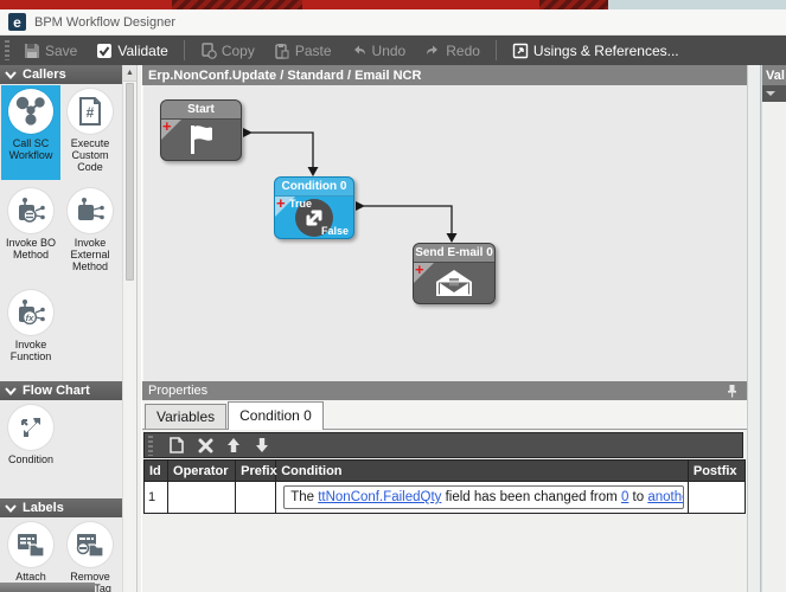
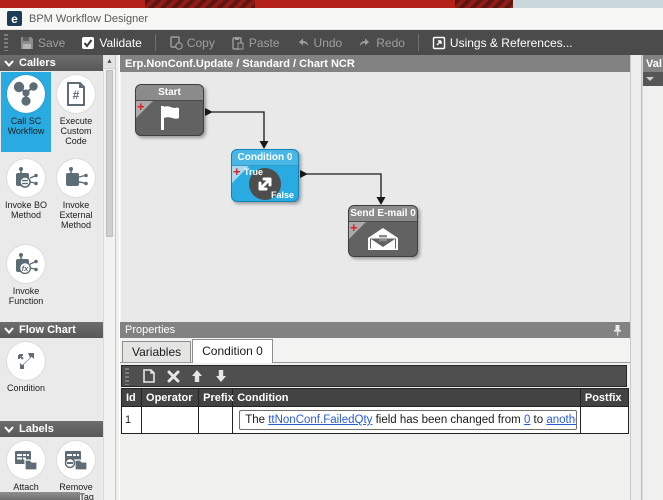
  e
  BPM Workflow Designer
  Save
  Validate
  Copy
  Paste
  Undo
  Redo
  Usings & References...
  Callers
  Call SC Workflow
  #
  Execute Custom Code
  Invoke BO Method
  Invoke External Method
  fx
  Invoke Function
  Flow Chart
  Condition
  Labels
- Erp.NonConf.Update / Standard / Email NCR
+ Erp.NonConf.Update / Standard / Chart NCR
  Start
  +
  Condition 0
  +
  True
  False
  Send E-mail 0
  +
  Properties
  Variables
  Condition 0
  Id	Operator	Prefix	Condition	Postfix
  1			The ttNonConf.FailedQty field has been changed from 0 to anoth
  Val
